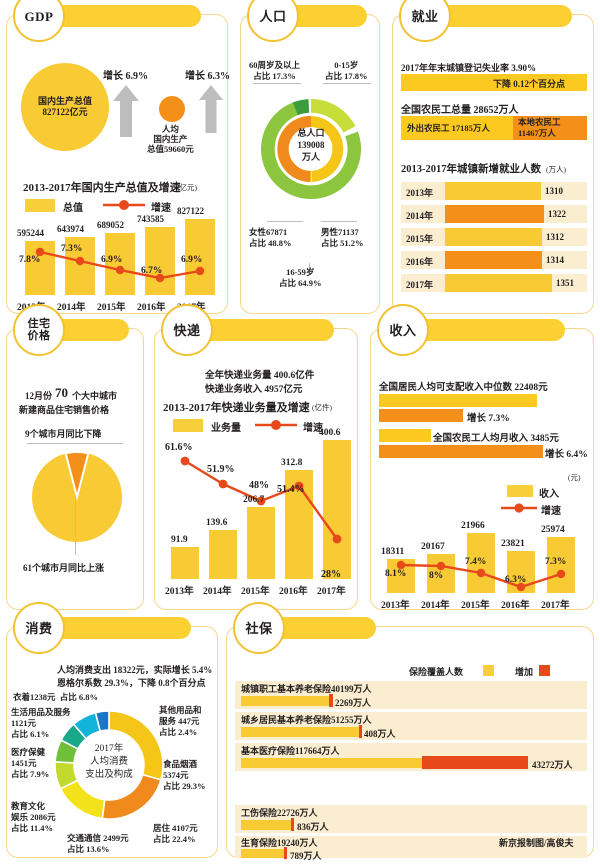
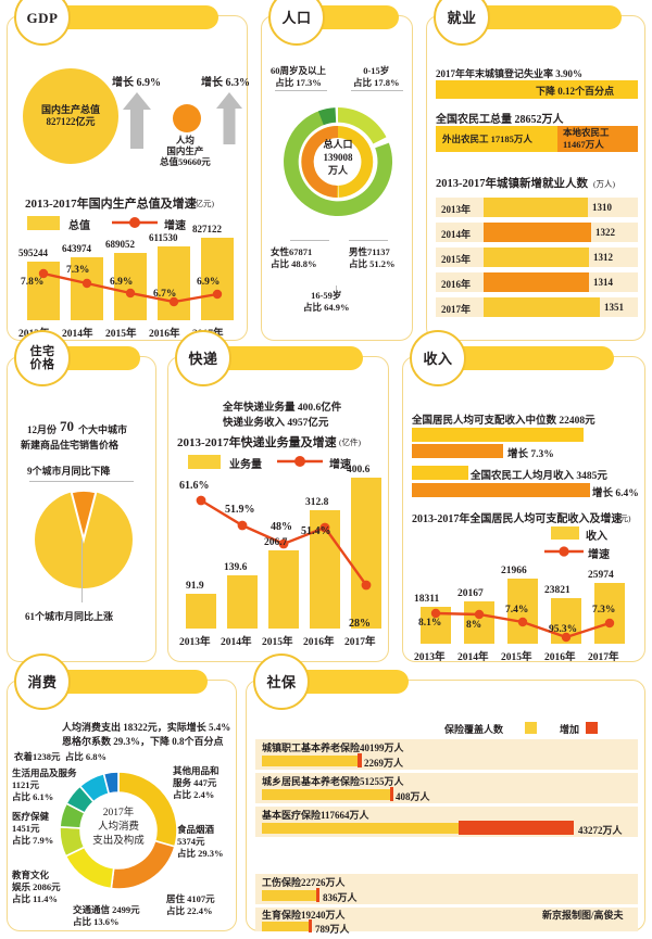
  GDP
  国内生产总值
  827122亿元
  增长 6.9%
  人均
  国内生产
  总值59660元
  增长 6.3%
  2013-2017年国内生产总值及增速
  (亿元)
  总值
  增速
  595244
  643974
  689052
- 743585
+ 611530
  827122
  7.8%
  7.3%
  6.9%
  6.7%
  6.9%
  2014年
  2015年
  2016年
  人口
  60周岁及以上
  占比 17.3%
  0-15岁
  占比 17.8%
  总人口
  139008
  万人
  女性67871
  占比 48.8%
  男性71137
  占比 51.2%
  16-59岁
  占比 64.9%
  就业
  2017年年末城镇登记失业率 3.90%
  下降 0.12个百分点
  全国农民工总量 28652万人
  外出农民工 17185万人
  本地农民工
  11467万人
  2013-2017年城镇新增就业人数
  (万人)
  2013年
  1310
  2014年
  1322
  2015年
  1312
  2016年
  1314
  2017年
  1351
  住宅
  价格
  12月份
  70
  个大中城市
  新建商品住宅销售价格
  9个城市月同比下降
  61个城市月同比上涨
  快递
  全年快递业务量 400.6亿件
  快递业务收入 4957亿元
  2013-2017年快递业务量及增速
  (亿件)
  业务量
  增速
  61.6%
  51.9%
  48%
  51.4%
  28%
  91.9
  139.6
  206.7
  312.8
  400.6
  2013年
  2014年
  2015年
  2016年
  2017年
  收入
  全国居民人均可支配收入中位数 22408元
  增长 7.3%
  全国农民工人均月收入 3485元
  增长 6.4%
+ 2013-2017年全国居民人均可支配收入及增速
  (元)
  收入
  增速
  18311
  20167
  21966
  23821
  25974
  8.1%
  8%
  7.4%
- 6.3%
+ 95.3%
  7.3%
  2013年
  2014年
  2015年
  2016年
  2017年
  消费
  人均消费支出 18322元，实际增长 5.4%
  恩格尔系数 29.3%，下降 0.8个百分点
  衣着1238元 占比 6.8%
  生活用品及服务
  1121元
  占比 6.1%
  医疗保健
  1451元
  占比 7.9%
  教育文化
  娱乐 2086元
  占比 11.4%
  交通通信 2499元
  占比 13.6%
  居住 4107元
  占比 22.4%
  食品烟酒
  5374元
  占比 29.3%
  其他用品和
  服务 447元
  占比 2.4%
  2017年
  人均消费
  支出及构成
  社保
  保险覆盖人数
  增加
  城镇职工基本养老保险40199万人
  2269万人
  城乡居民基本养老保险51255万人
  408万人
  基本医疗保险117664万人
  43272万人
  工伤保险22726万人
  836万人
  生育保险19240万人
  789万人
  新京报制图/高俊夫
